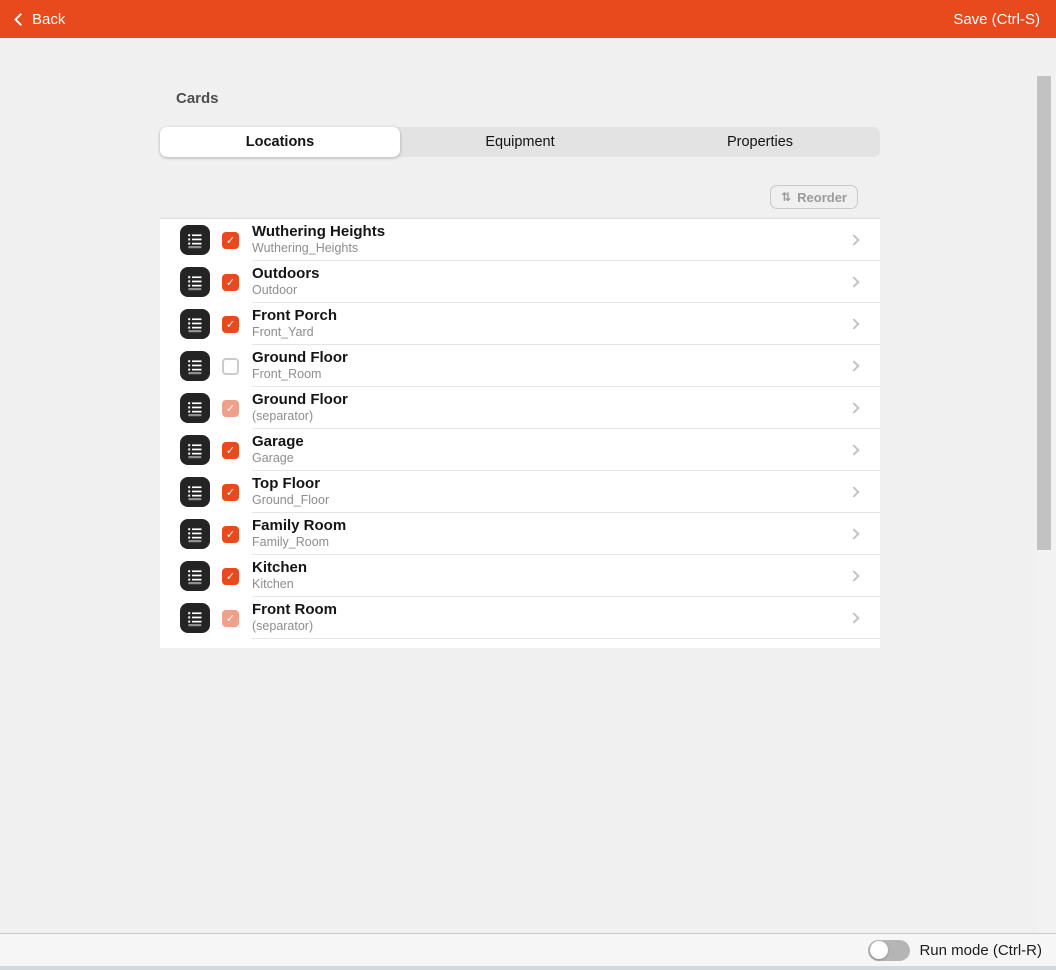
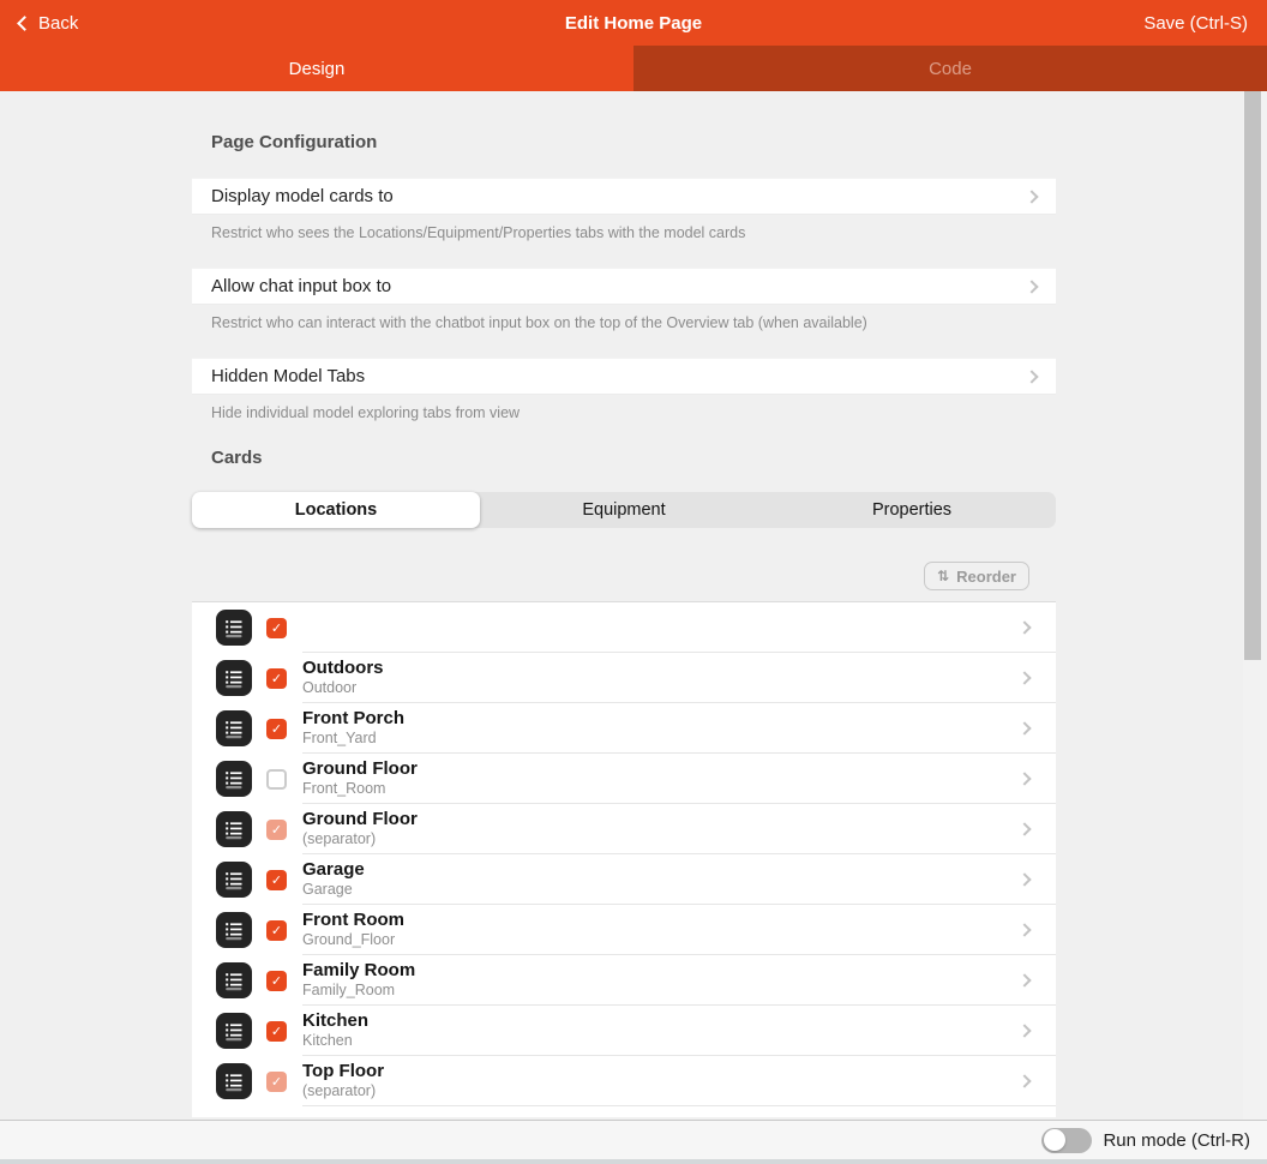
  Back
+ Edit Home Page
  Save (Ctrl-S)
+ Design
+ Code
+ Page Configuration
+ Display model cards to
+ Restrict who sees the Locations/Equipment/Properties tabs with the model cards
+ Allow chat input box to
+ Restrict who can interact with the chatbot input box on the top of the Overview tab (when available)
+ Hidden Model Tabs
+ Hide individual model exploring tabs from view
  Cards
  Locations
  Equipment
  Properties
  ⇅
  Reorder
  ✓
- Wuthering Heights
- Wuthering_Heights
  ✓
  Outdoors
  Outdoor
  ✓
  Front Porch
  Front_Yard
  Ground Floor
  Front_Room
  ✓
  Ground Floor
  (separator)
  ✓
  Garage
  Garage
  ✓
- Top Floor
+ Front Room
  Ground_Floor
  ✓
  Family Room
  Family_Room
  ✓
  Kitchen
  Kitchen
  ✓
- Front Room
+ Top Floor
  (separator)
  Run mode (Ctrl-R)
